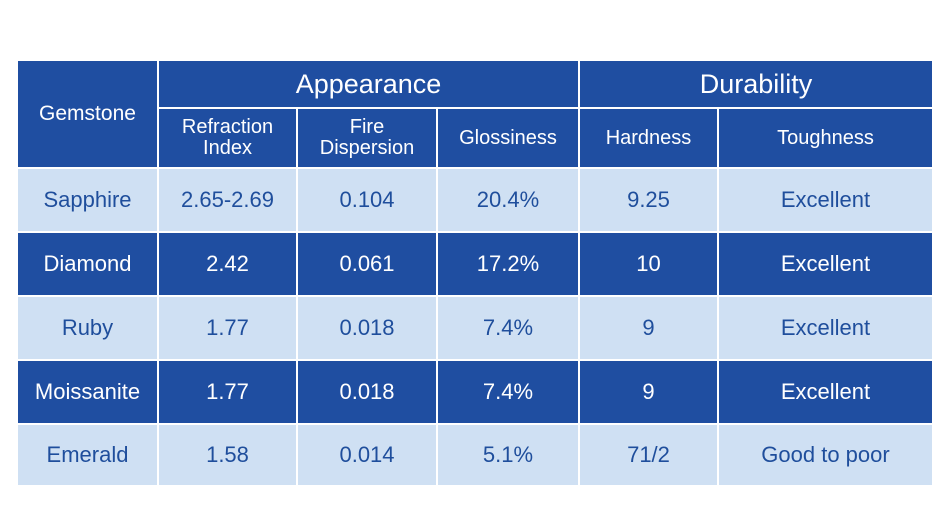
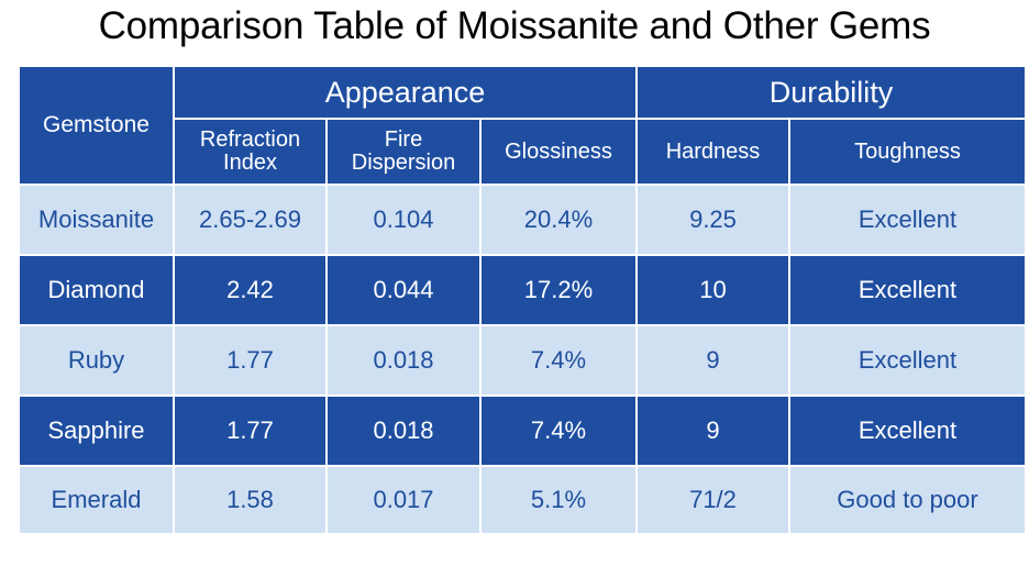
+ Comparison Table of Moissanite and Other Gems
  Gemstone	Appearance	Durability
  Refraction Index	Fire Dispersion	Glossiness	Hardness	Toughness
- Sapphire	2.65-2.69	0.104	20.4%	9.25	Excellent
+ Moissanite	2.65-2.69	0.104	20.4%	9.25	Excellent
- Diamond	2.42	0.061	17.2%	10	Excellent
+ Diamond	2.42	0.044	17.2%	10	Excellent
  Ruby	1.77	0.018	7.4%	9	Excellent
- Moissanite	1.77	0.018	7.4%	9	Excellent
+ Sapphire	1.77	0.018	7.4%	9	Excellent
- Emerald	1.58	0.014	5.1%	71/2	Good to poor
+ Emerald	1.58	0.017	5.1%	71/2	Good to poor
